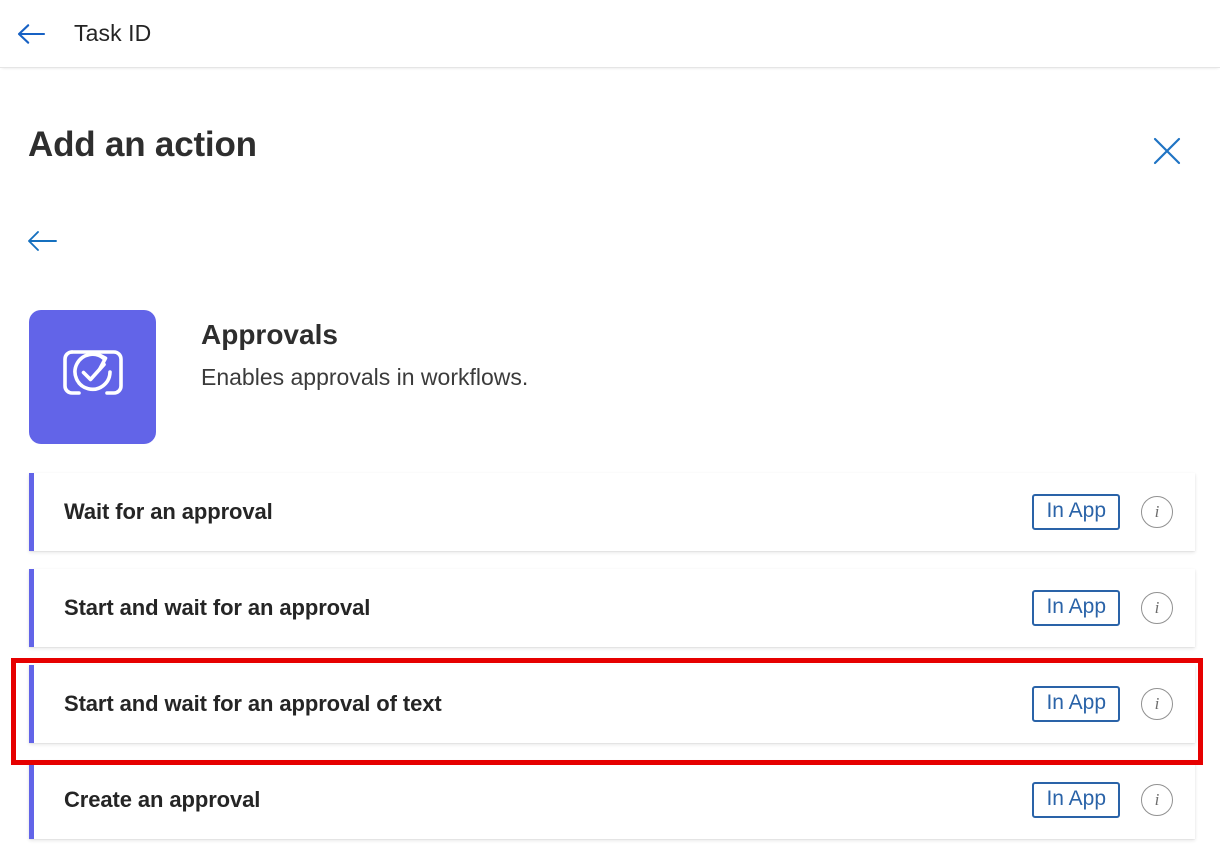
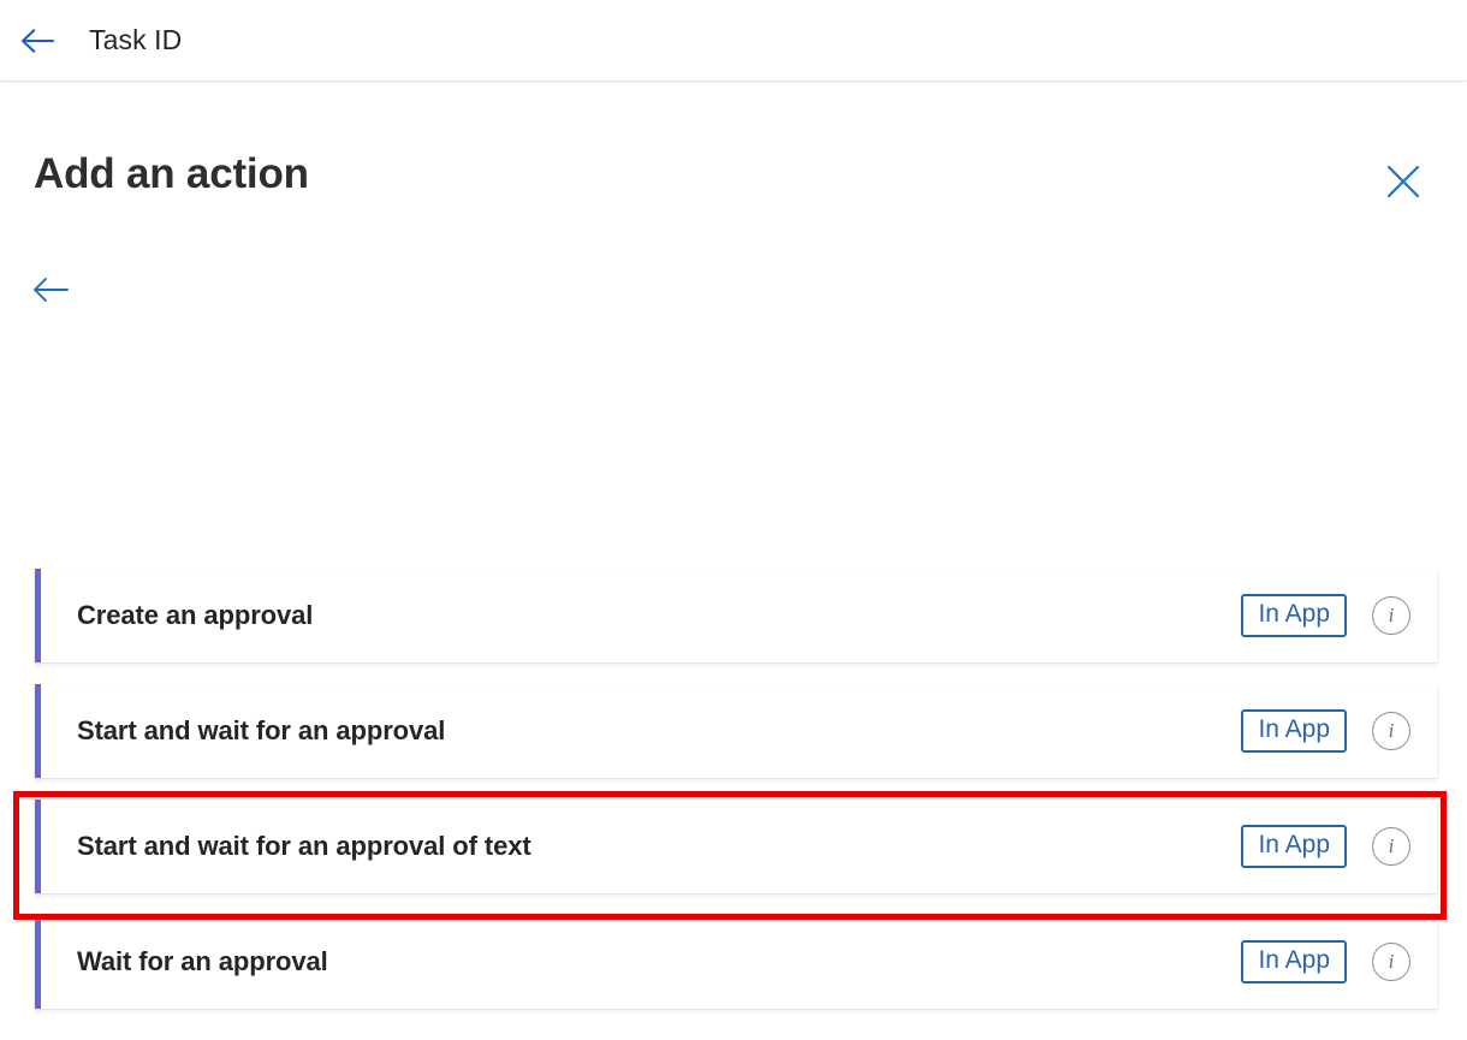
  Task ID
  Add an action
- Approvals
- Enables approvals in workflows.
- Wait for an approval
+ Create an approval
  In App
  i
  Start and wait for an approval
  In App
  i
  Start and wait for an approval of text
  In App
  i
- Create an approval
+ Wait for an approval
  In App
  i
